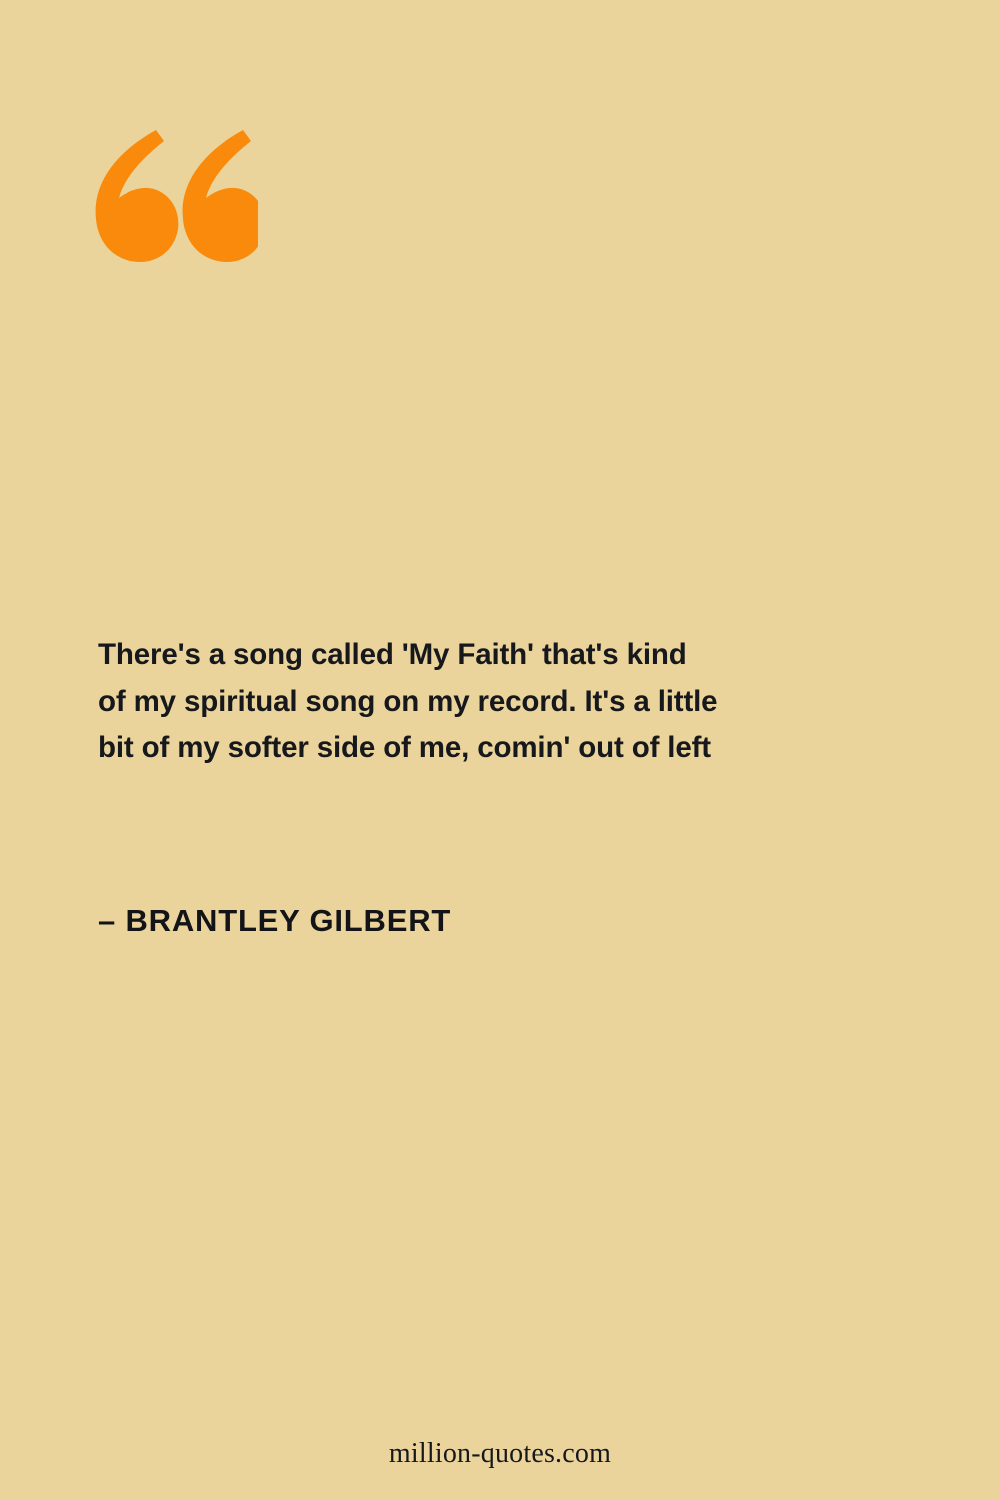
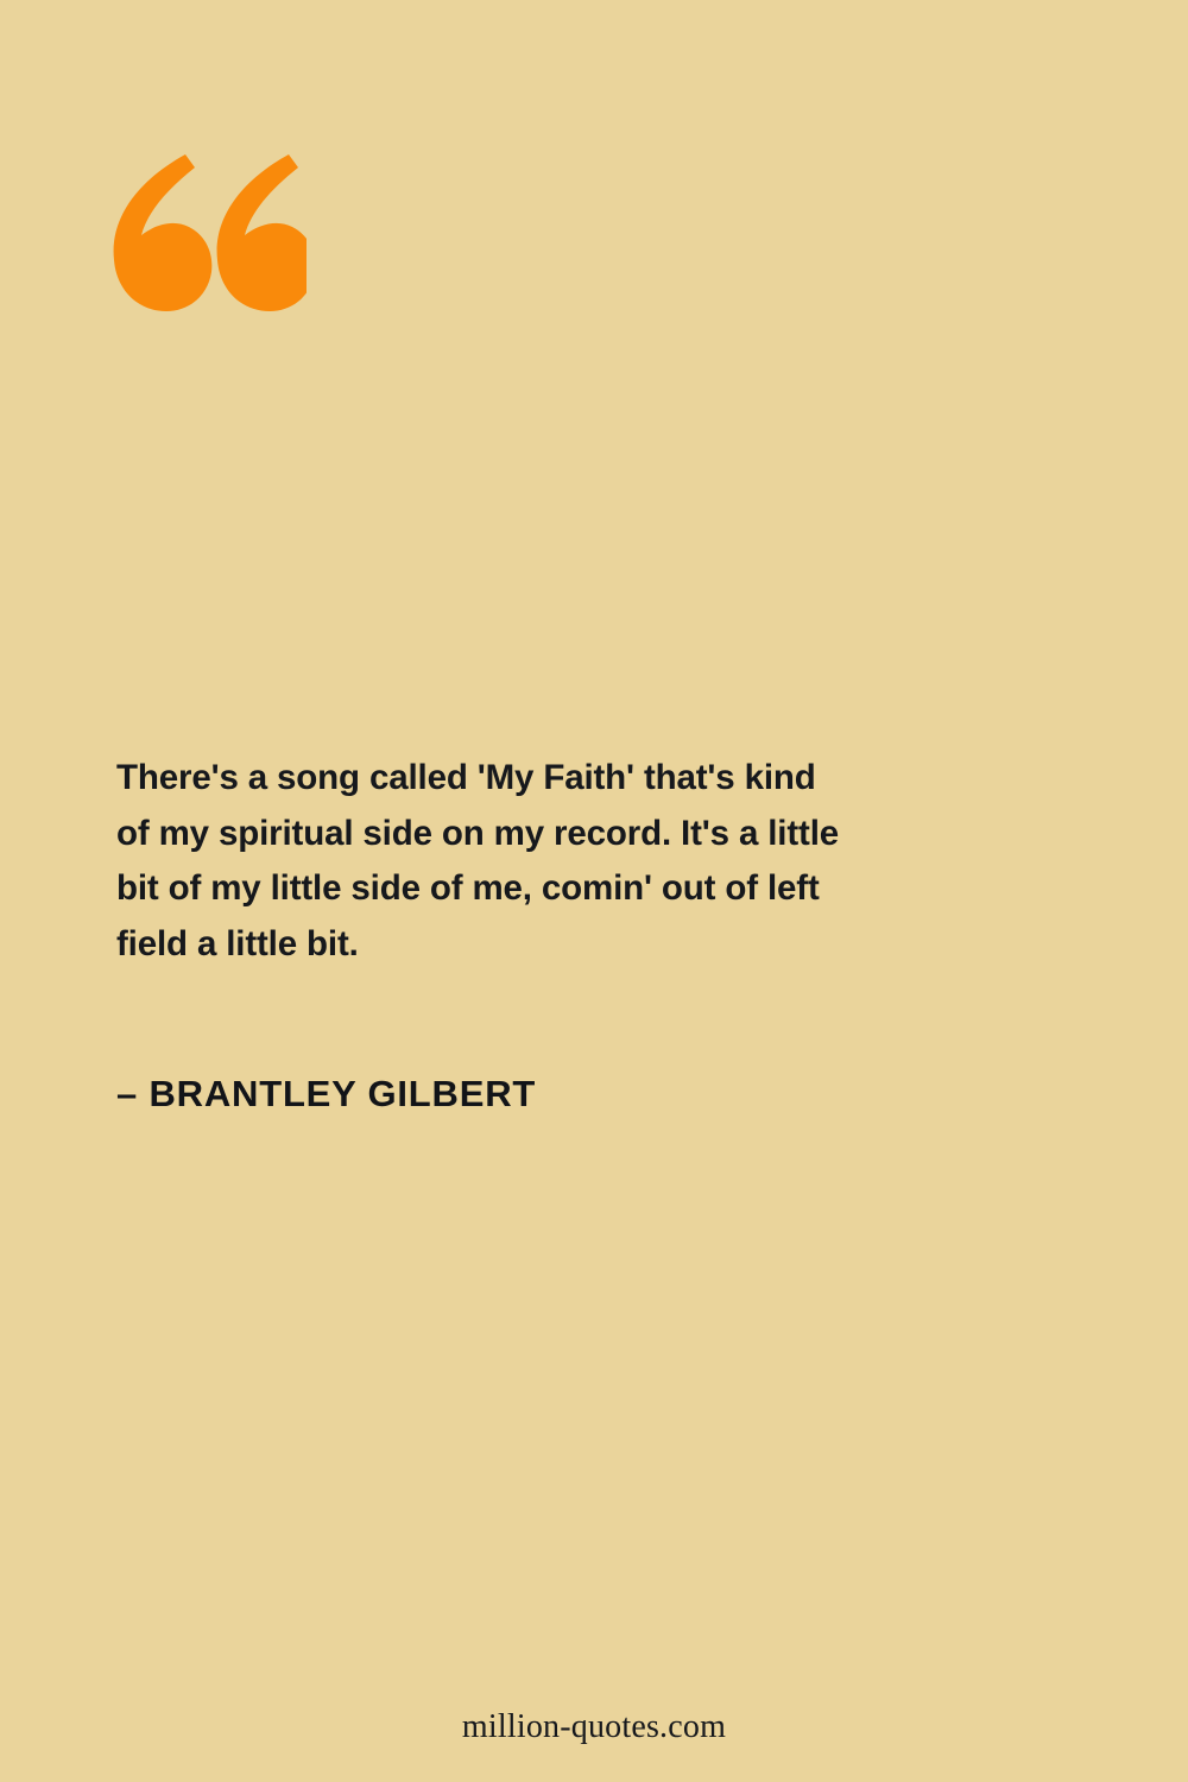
  There's a song called 'My Faith' that's kind
- of my spiritual song on my record. It's a little
+ of my spiritual side on my record. It's a little
- bit of my softer side of me, comin' out of left
+ bit of my little side of me, comin' out of left
+ field a little bit.
  – BRANTLEY GILBERT
  million-quotes.com
